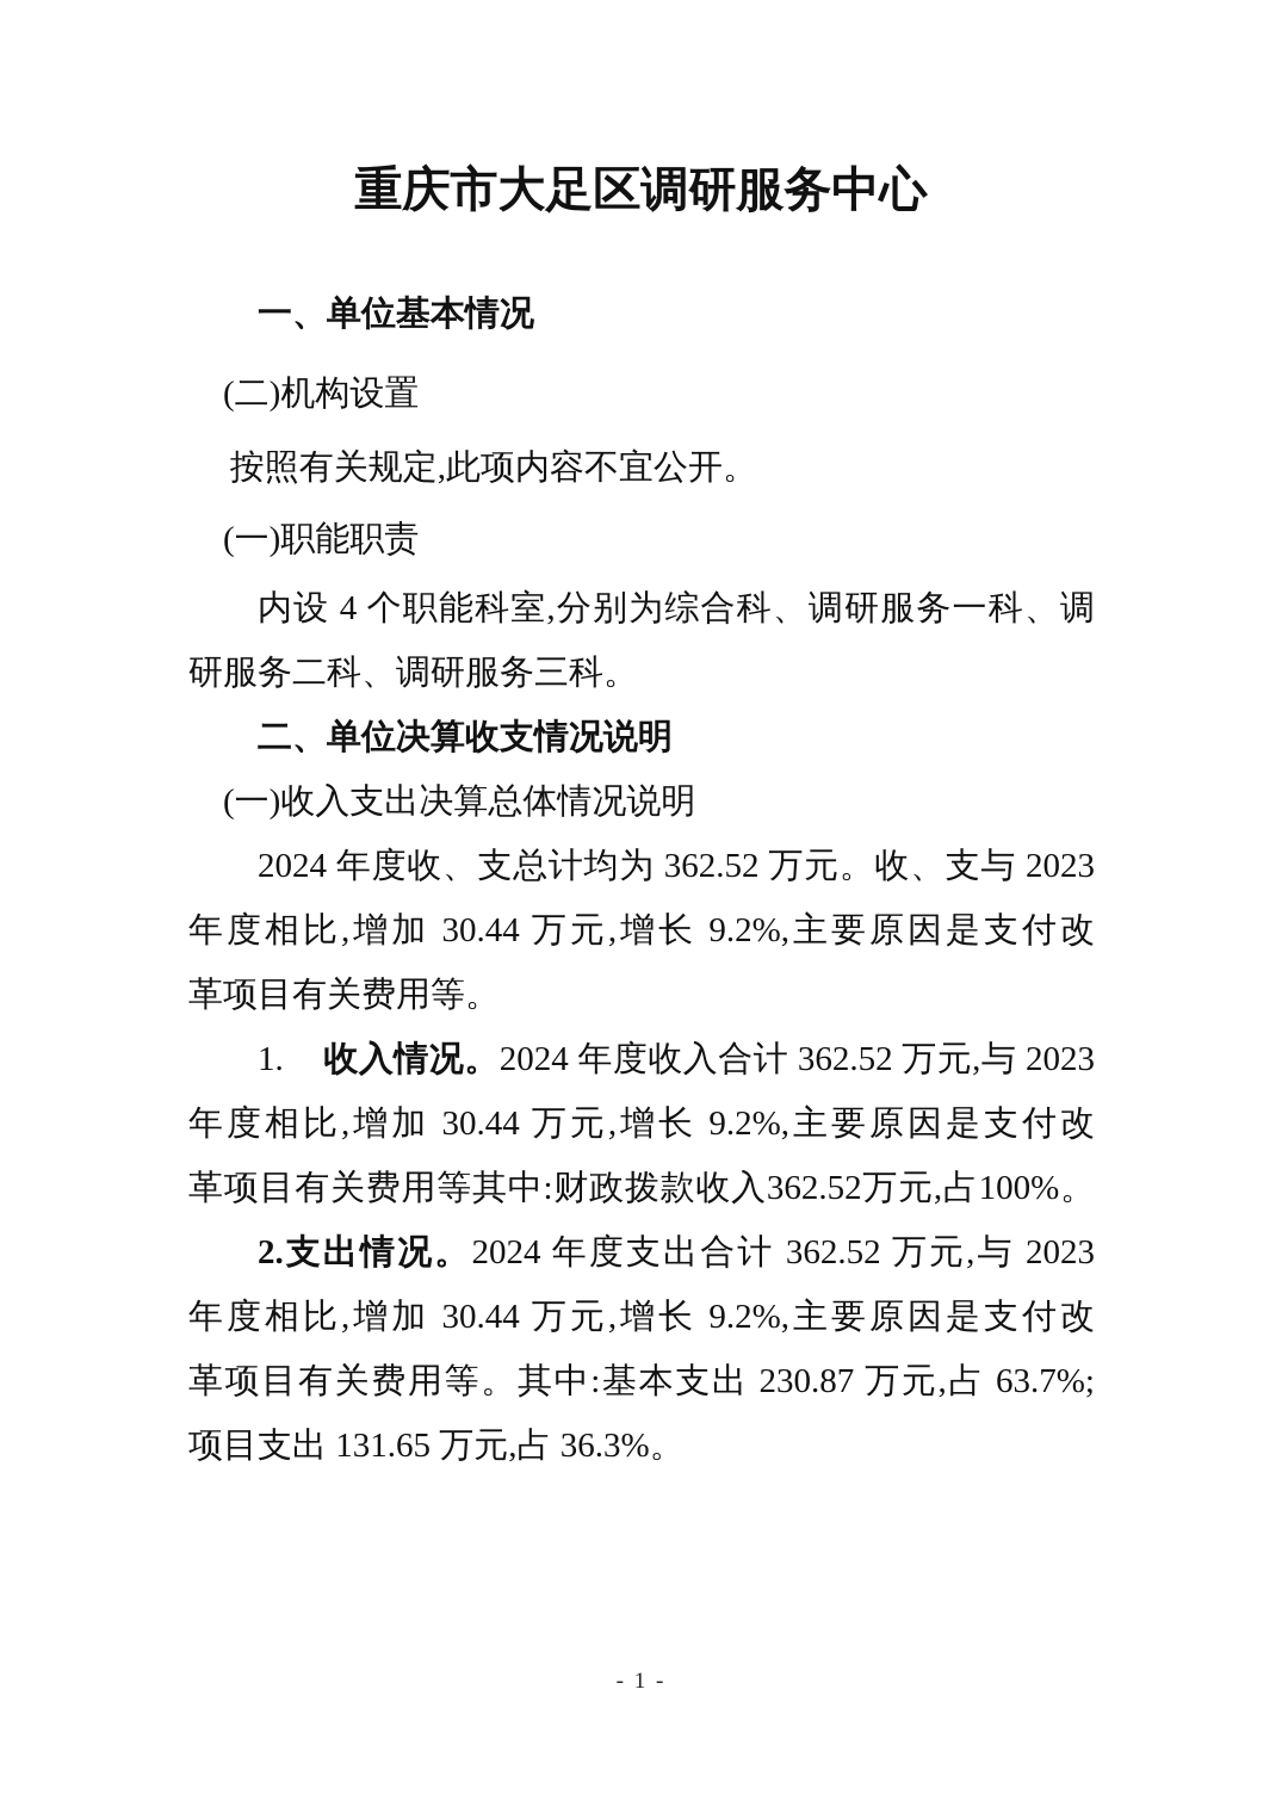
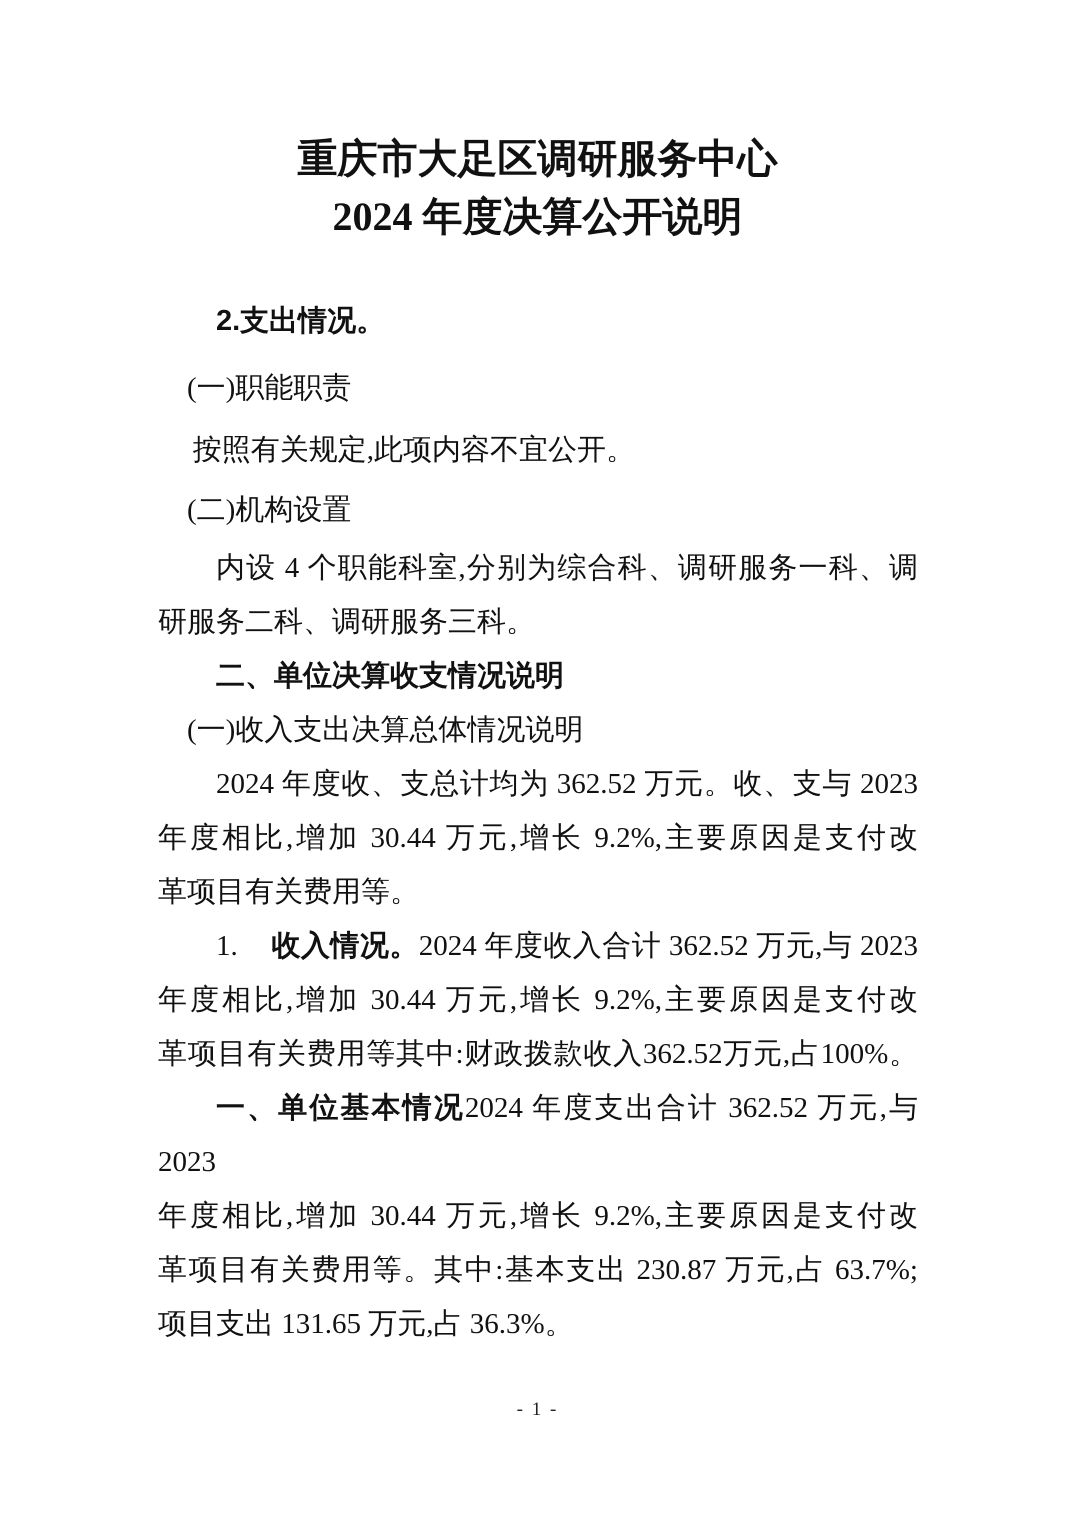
  重庆市大足区调研服务中心
+ 2024 年度决算公开说明
- 一、单位基本情况
+ 2.支出情况。
- (二)机构设置
+ (一)职能职责
  按照有关规定,此项内容不宜公开。
- (一)职能职责
+ (二)机构设置
  内设 4 个职能科室,分别为综合科、调研服务一科、调
  研服务二科、调研服务三科。
  二、单位决算收支情况说明
  (一)收入支出决算总体情况说明
  2024 年度收、支总计均为 362.52 万元。收、支与 2023
  年度相比,增加 30.44 万元,增长 9.2%,主要原因是支付改
  革项目有关费用等。
  1. 收入情况。2024 年度收入合计 362.52 万元,与 2023
  年度相比,增加 30.44 万元,增长 9.2%,主要原因是支付改
  革项目有关费用等其中:财政拨款收入362.52万元,占100%。
- 2.支出情况。2024 年度支出合计 362.52 万元,与 2023
+ 一、单位基本情况2024 年度支出合计 362.52 万元,与 2023
  年度相比,增加 30.44 万元,增长 9.2%,主要原因是支付改
  革项目有关费用等。其中:基本支出 230.87 万元,占 63.7%;
  项目支出 131.65 万元,占 36.3%。
  - 1 -
